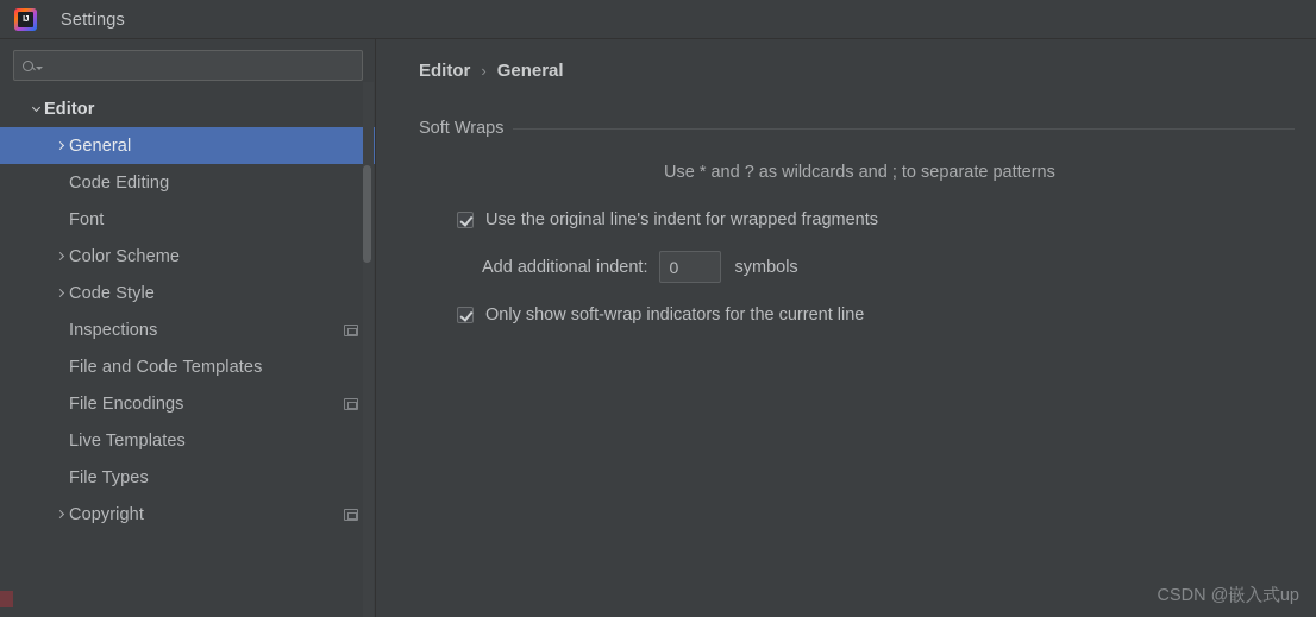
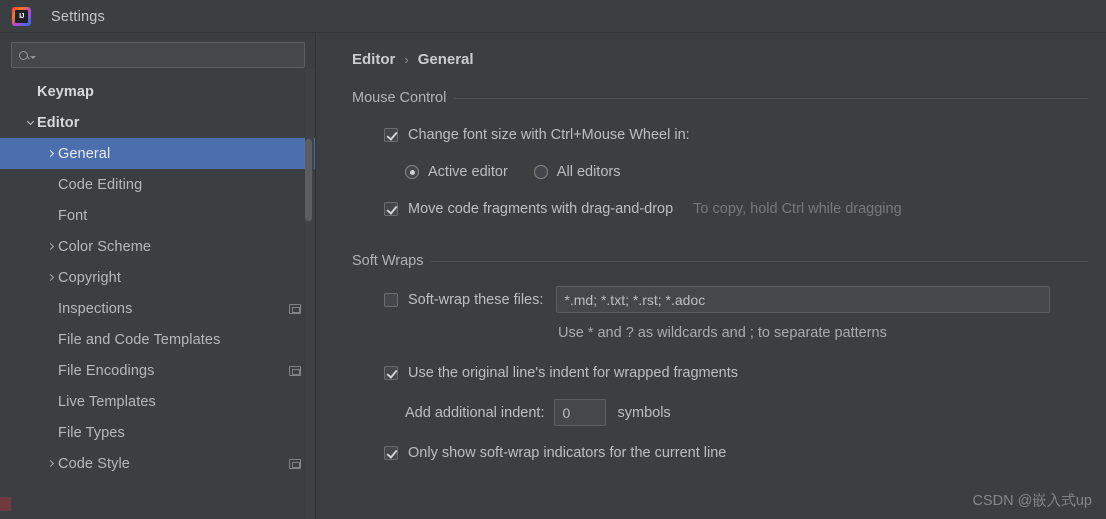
  Settings
+ Keymap
  Editor
  General
  Code Editing
  Font
  Color Scheme
- Code Style
+ Copyright
  Inspections
  File and Code Templates
  File Encodings
  Live Templates
  File Types
- Copyright
+ Code Style
  Editor
  ›
  General
+ Mouse Control
+ Change font size with Ctrl+Mouse Wheel in:
+ Active editor
+ All editors
+ Move code fragments with drag-and-drop
+ To copy, hold Ctrl while dragging
  Soft Wraps
+ Soft-wrap these files:
+ *.md; *.txt; *.rst; *.adoc
  Use * and ? as wildcards and ; to separate patterns
  Use the original line's indent for wrapped fragments
  Add additional indent:
  0
  symbols
  Only show soft-wrap indicators for the current line
  CSDN @嵌入式up
